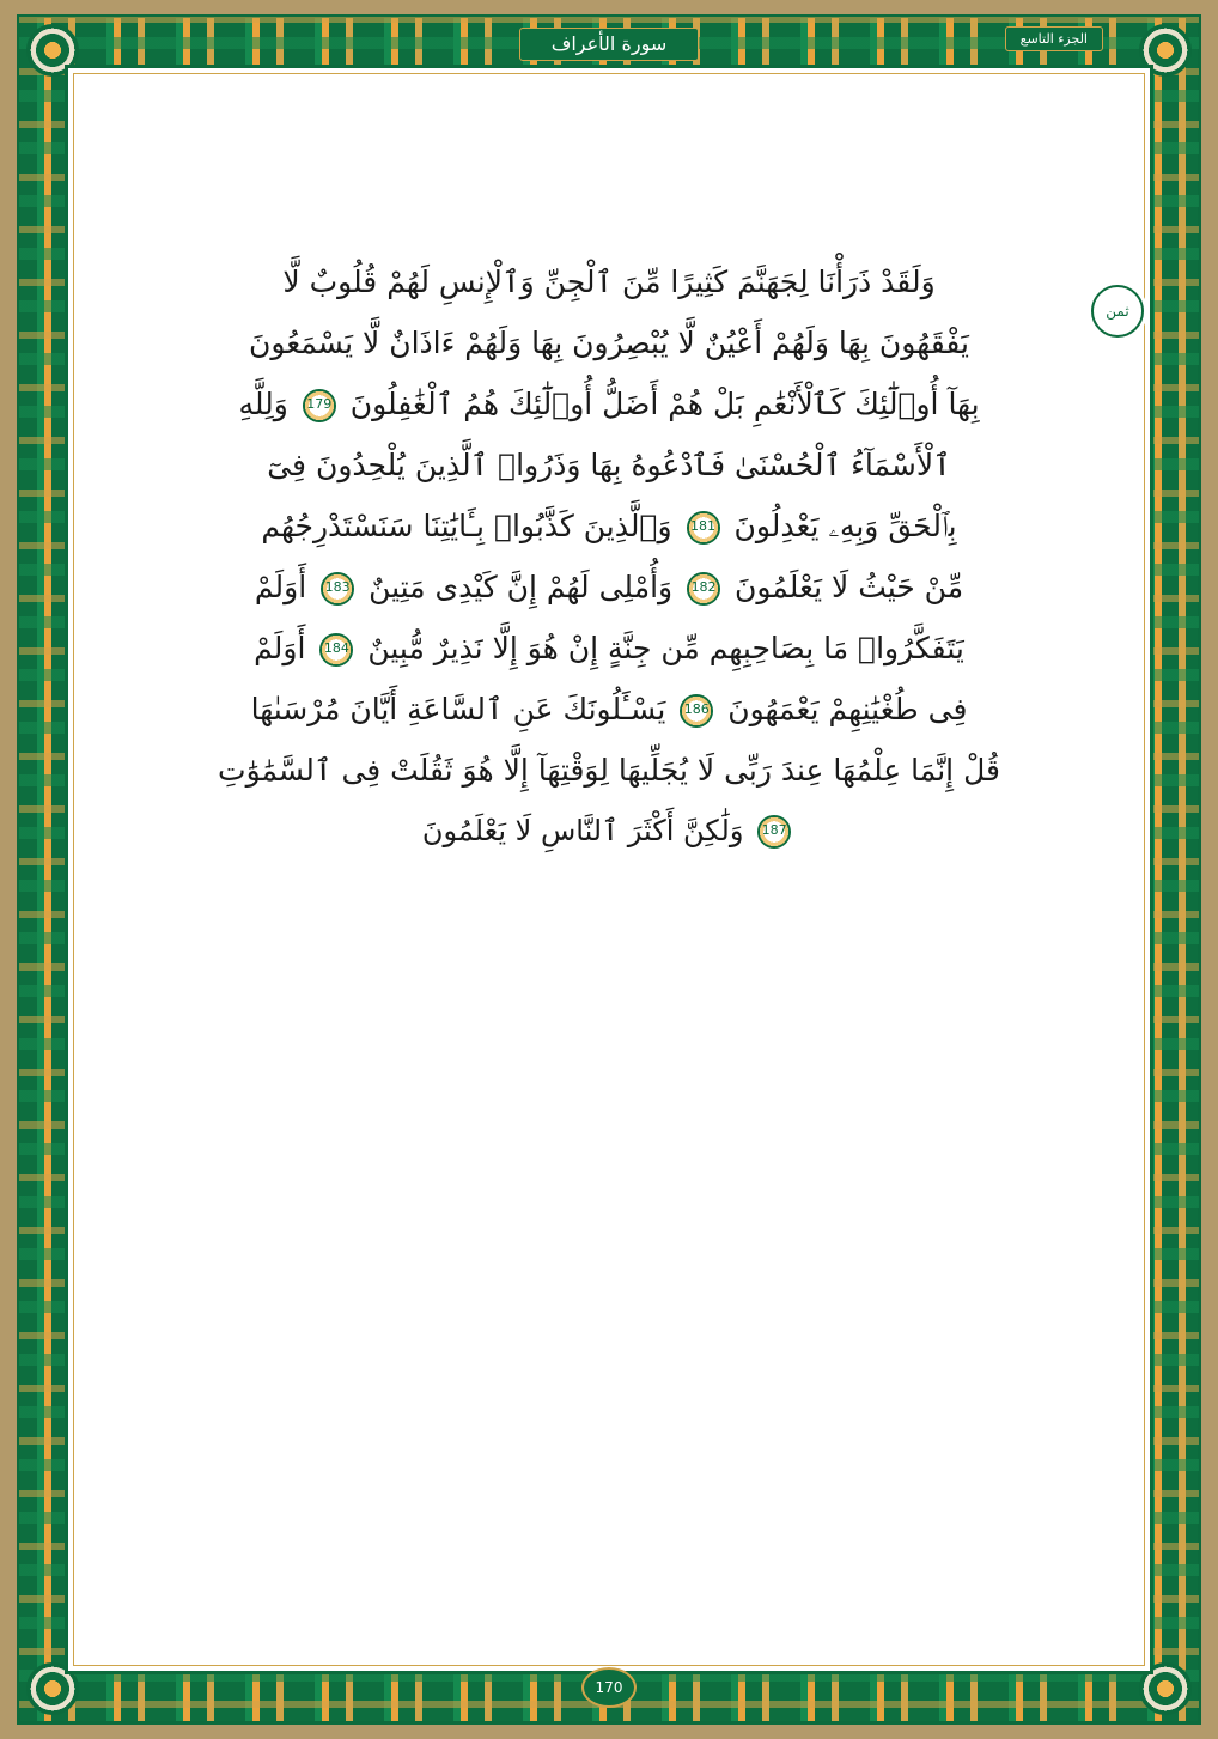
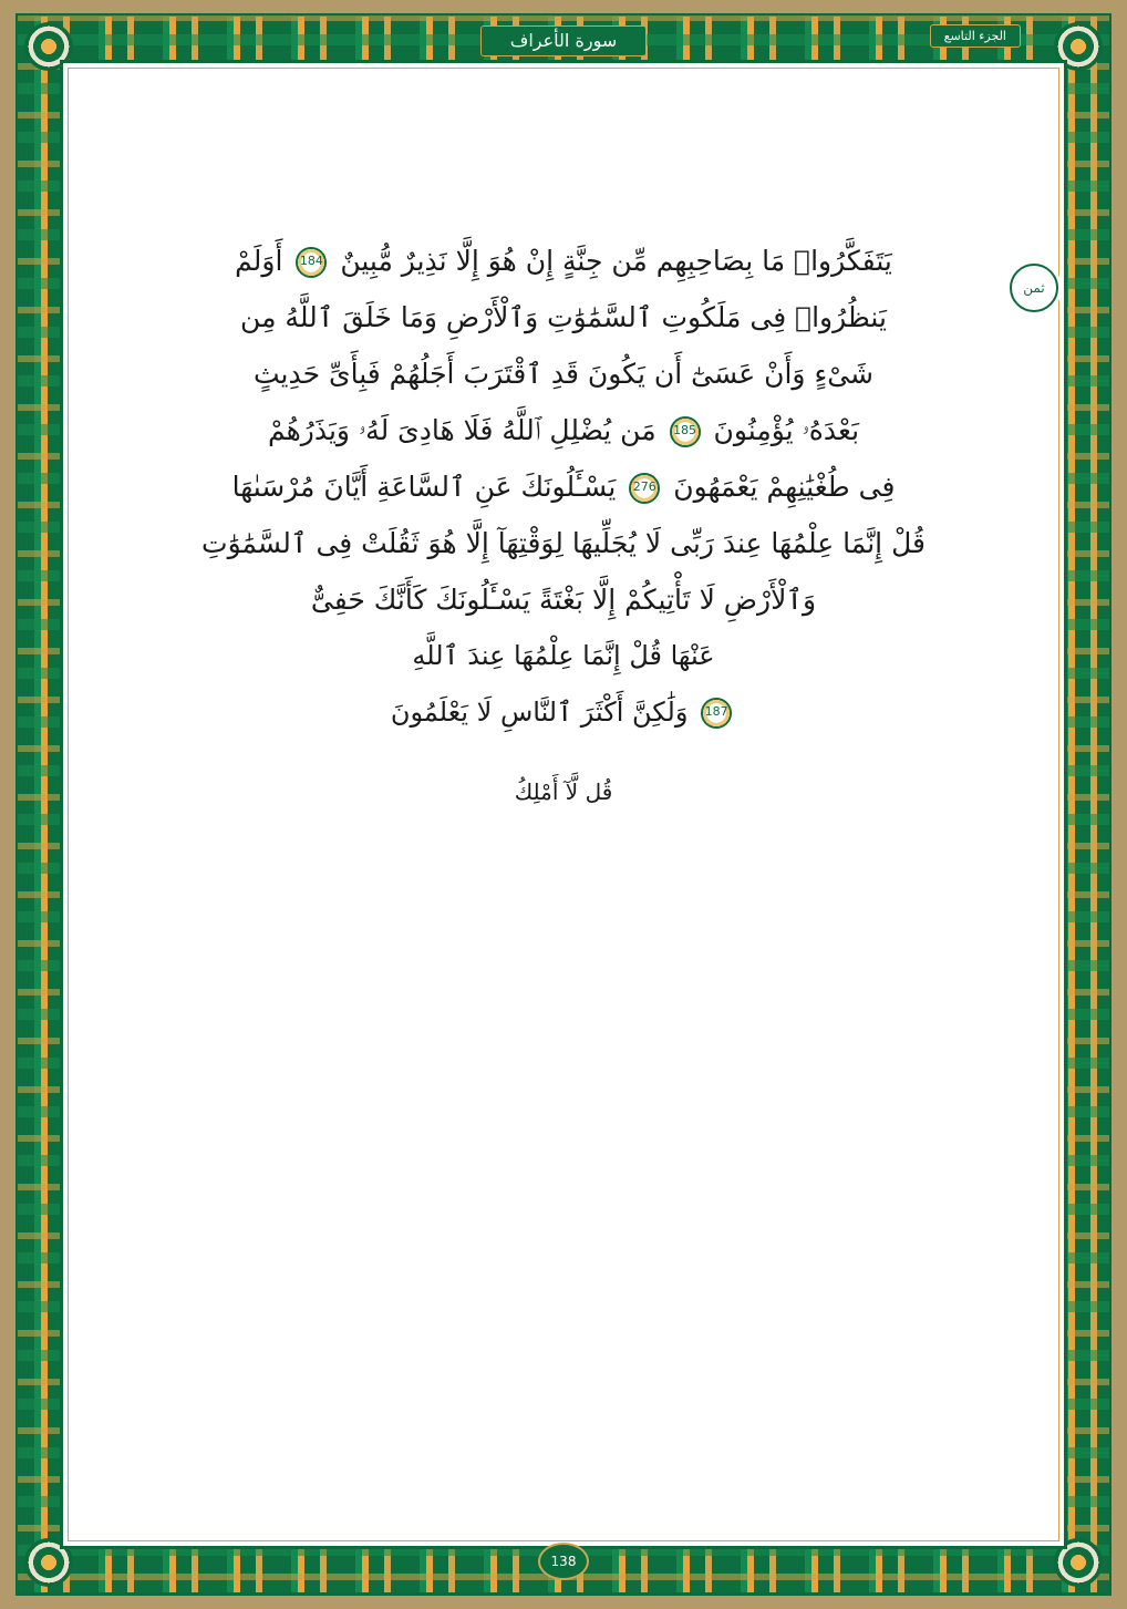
  سورة الأعراف
  الجزء التاسع
  ثمن
- وَلَقَدْ ذَرَأْنَا لِجَهَنَّمَ كَثِيرًا مِّنَ ٱلْجِنِّ وَٱلْإِنسِ لَهُمْ قُلُوبٌ لَّا
- يَفْقَهُونَ بِهَا وَلَهُمْ أَعْيُنٌ لَّا يُبْصِرُونَ بِهَا وَلَهُمْ ءَاذَانٌ لَّا يَسْمَعُونَ
- بِهَآ أُو۟لَٰٓئِكَ كَٱلْأَنْعَٰمِ بَلْ هُمْ أَضَلُّ أُو۟لَٰٓئِكَ هُمُ ٱلْغَٰفِلُونَ 179 وَلِلَّهِ
- ٱلْأَسْمَآءُ ٱلْحُسْنَىٰ فَٱدْعُوهُ بِهَا وَذَرُوا۟ ٱلَّذِينَ يُلْحِدُونَ فِىٓ
- بِٱلْحَقِّ وَبِهِۦ يَعْدِلُونَ 181 وَٱلَّذِينَ كَذَّبُوا۟ بِـَٔايَٰتِنَا سَنَسْتَدْرِجُهُم
- مِّنْ حَيْثُ لَا يَعْلَمُونَ 182 وَأُمْلِى لَهُمْ إِنَّ كَيْدِى مَتِينٌ 183 أَوَلَمْ
  يَتَفَكَّرُوا۟ مَا بِصَاحِبِهِم مِّن جِنَّةٍ إِنْ هُوَ إِلَّا نَذِيرٌ مُّبِينٌ 184 أَوَلَمْ
+ يَنظُرُوا۟ فِى مَلَكُوتِ ٱلسَّمَٰوَٰتِ وَٱلْأَرْضِ وَمَا خَلَقَ ٱللَّهُ مِن
+ شَىْءٍ وَأَنْ عَسَىٰٓ أَن يَكُونَ قَدِ ٱقْتَرَبَ أَجَلُهُمْ فَبِأَىِّ حَدِيثٍ
+ بَعْدَهُۥ يُؤْمِنُونَ 185 مَن يُضْلِلِ ٱللَّهُ فَلَا هَادِىَ لَهُۥ وَيَذَرُهُمْ
- فِى طُغْيَٰنِهِمْ يَعْمَهُونَ 186 يَسْـَٔلُونَكَ عَنِ ٱلسَّاعَةِ أَيَّانَ مُرْسَىٰهَا
+ فِى طُغْيَٰنِهِمْ يَعْمَهُونَ 276 يَسْـَٔلُونَكَ عَنِ ٱلسَّاعَةِ أَيَّانَ مُرْسَىٰهَا
  قُلْ إِنَّمَا عِلْمُهَا عِندَ رَبِّى لَا يُجَلِّيهَا لِوَقْتِهَآ إِلَّا هُوَ ثَقُلَتْ فِى ٱلسَّمَٰوَٰتِ
+ وَٱلْأَرْضِ لَا تَأْتِيكُمْ إِلَّا بَغْتَةً يَسْـَٔلُونَكَ كَأَنَّكَ حَفِىٌّ
+ عَنْهَا قُلْ إِنَّمَا عِلْمُهَا عِندَ ٱللَّهِ
  187 وَلَٰكِنَّ أَكْثَرَ ٱلنَّاسِ لَا يَعْلَمُونَ
+ قُل لَّآ أَمْلِكُ
- 170
+ 138
